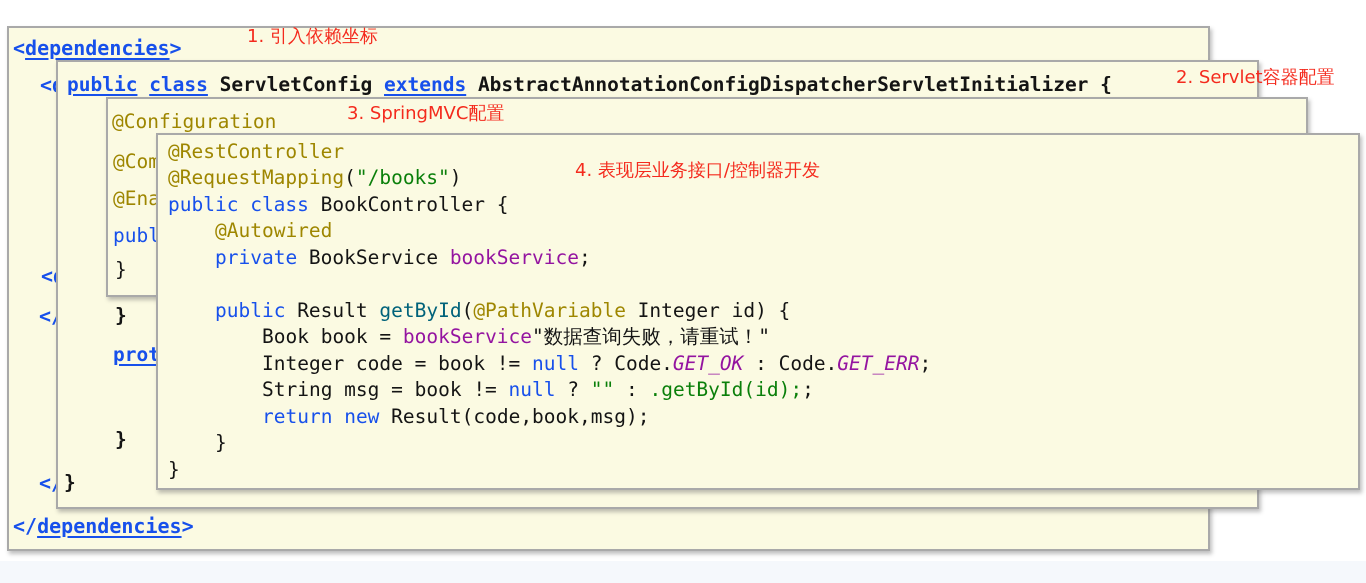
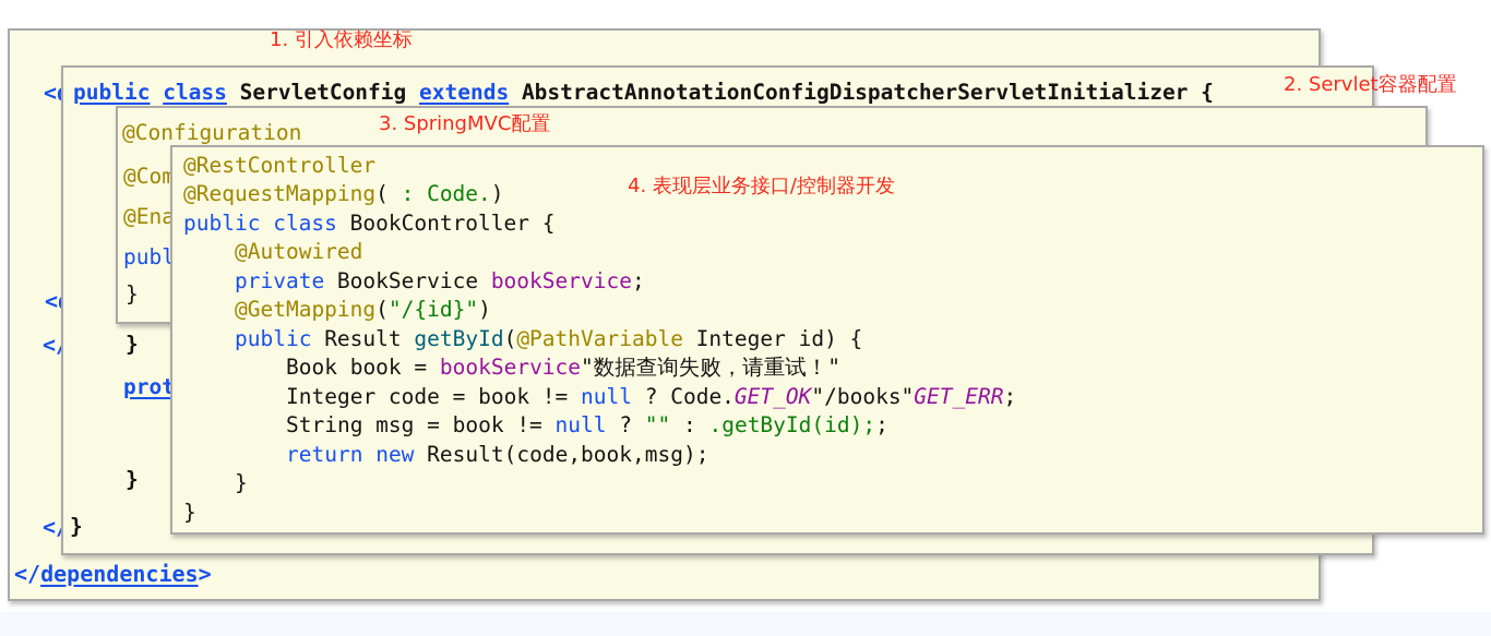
- <dependencies>
  </dependencies>
  public class ServletConfig extends AbstractAnnotationConfigDispatcherServletInitializer {
  }
  prot
  }
  }
  @Configuration
  @Com
  @Ena
  publ
  }
  @RestController
- @RequestMapping("/books")
+ @RequestMapping( : Code.)
  public class BookController {
  @Autowired
  private BookService bookService;
+ @GetMapping("/{id}")
  public Result getById(@PathVariable Integer id) {
  Book book = bookService"数据查询失败，请重试！"
- Integer code = book != null ? Code.GET_OK : Code.GET_ERR;
+ Integer code = book != null ? Code.GET_OK"/books"GET_ERR;
  String msg = book != null ? "" : .getById(id);;
  return new Result(code,book,msg);
  }
  }
  1. 引入依赖坐标
  2. Servlet容器配置
  3. SpringMVC配置
  4. 表现层业务接口/控制器开发
